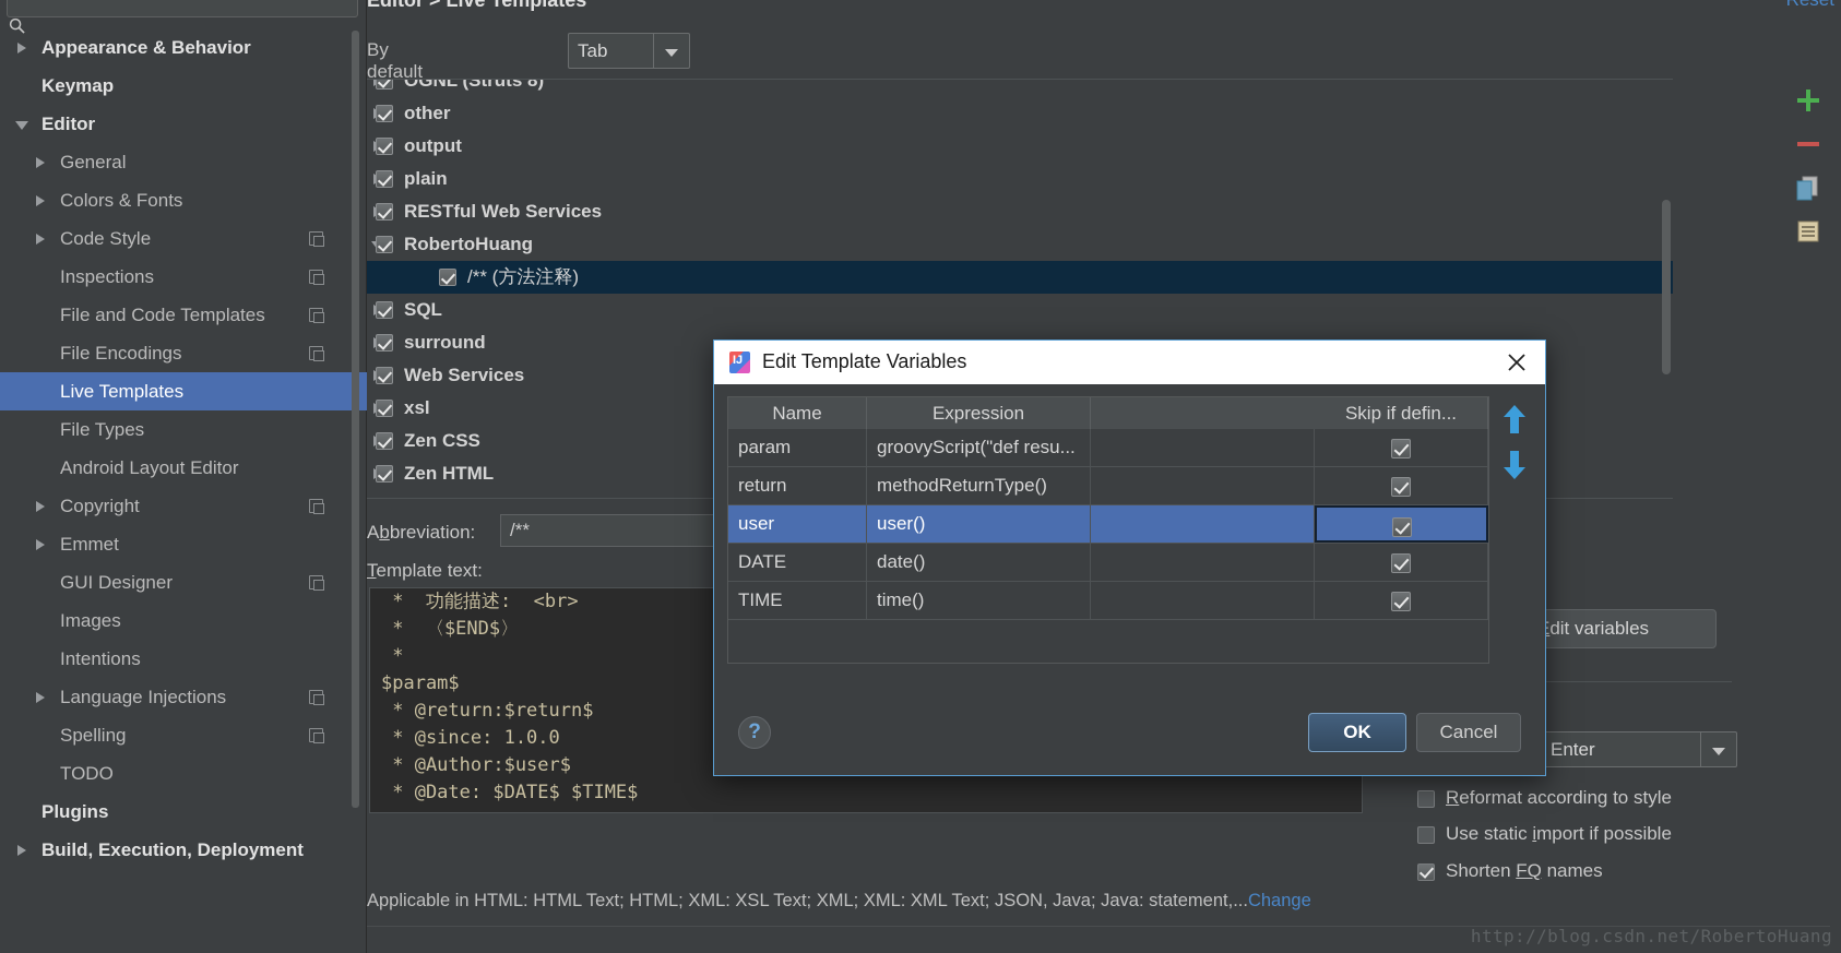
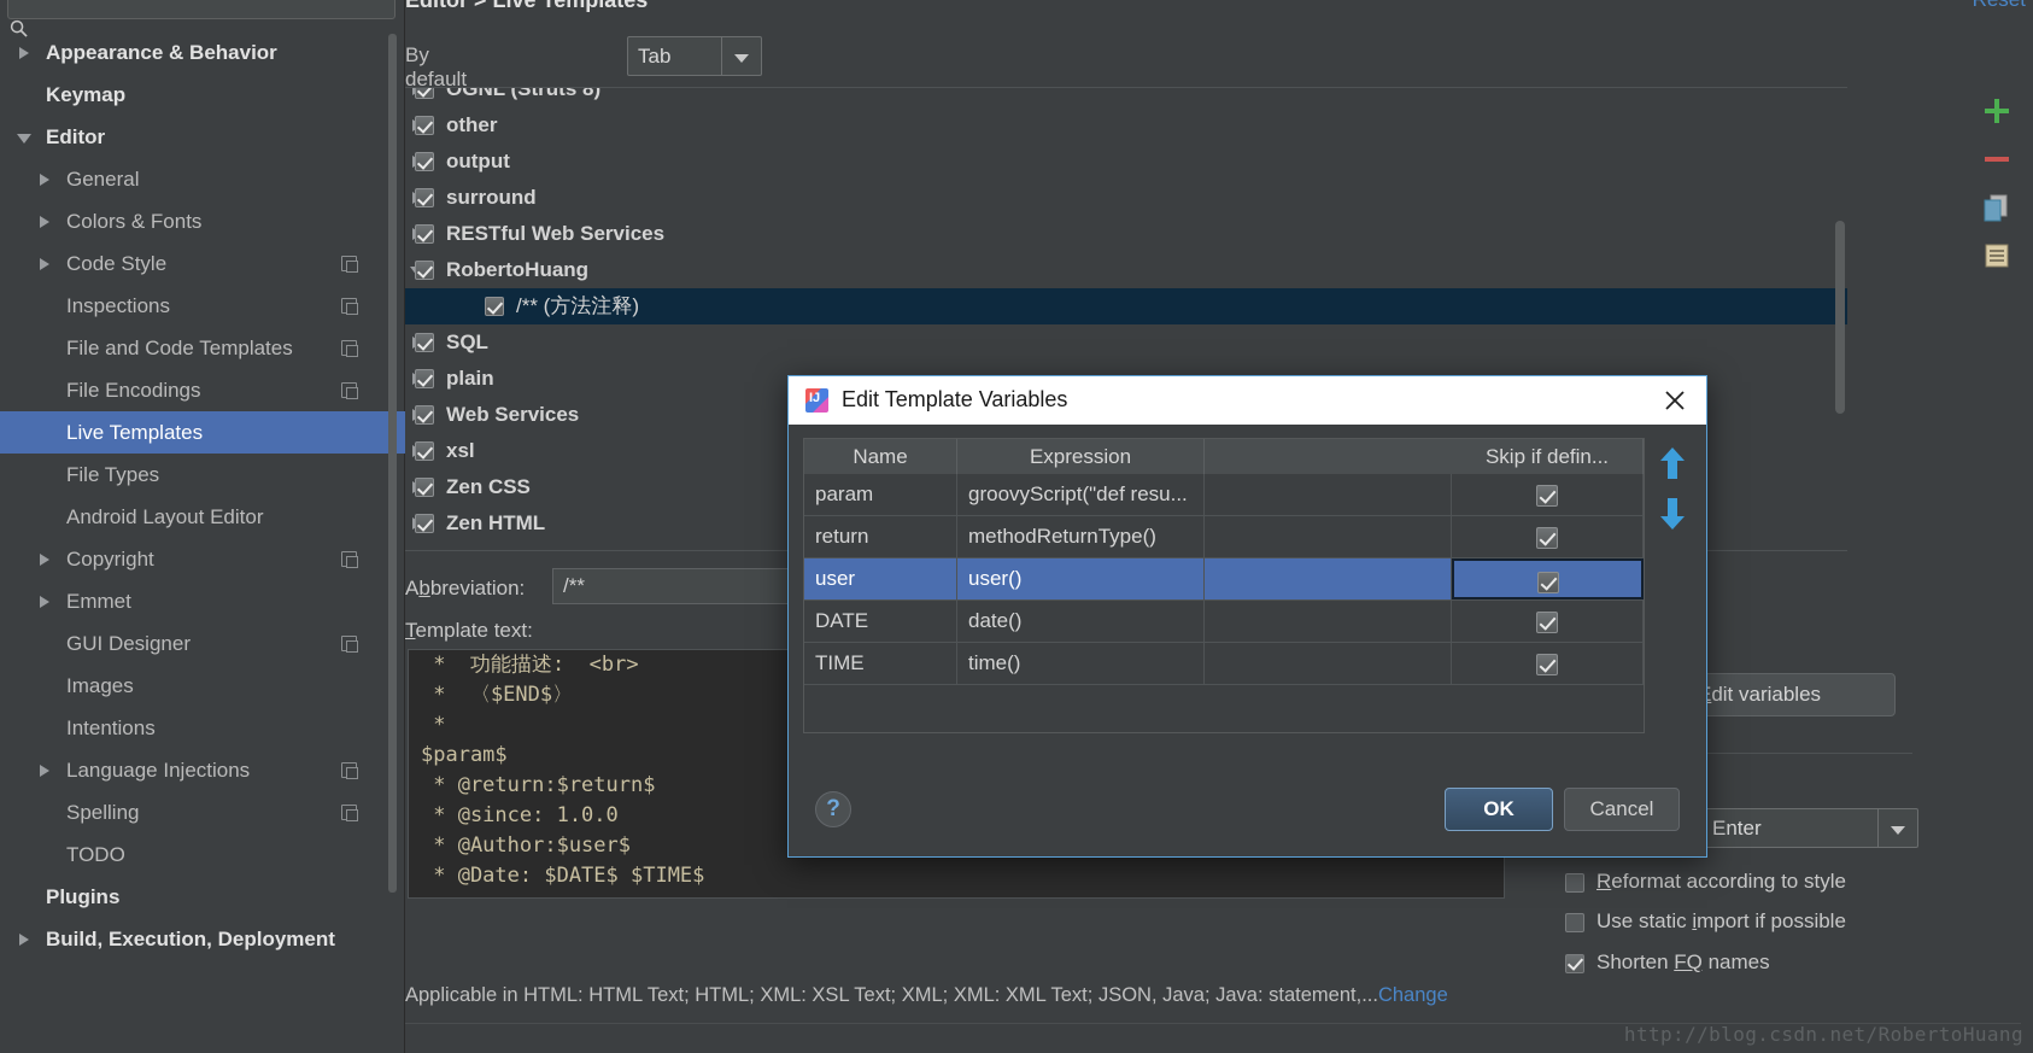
  Appearance & Behavior
  Keymap
  Editor
  General
  Colors & Fonts
  Code Style
  Inspections
  File and Code Templates
  File Encodings
  Live Templates
  File Types
  Android Layout Editor
  Copyright
  Emmet
  GUI Designer
  Images
  Intentions
  Language Injections
  Spelling
  TODO
  Plugins
  Build, Execution, Deployment
  Editor > Live Templates
  Tab
  OGNL (Struts 8)
  other
  output
- plain
+ surround
  RESTful Web Services
  RobertoHuang
  /** (方法注释)
  SQL
- surround
+ plain
  Web Services
  xsl
  Zen CSS
  Zen HTML
  Abbreviation:
  /**
  Template text:
  * 功能描述: <br>
  * 〈$END$〉
  *
  $param$
  * @return:$return$
  * @since: 1.0.0
  * @Author:$user$
  * @Date: $DATE$ $TIME$
  dit variables
  Enter
  Reformat according to style
  Use static import if possible
  Shorten FQ names
  Applicable in HTML: HTML Text; HTML; XML: XSL Text; XML; XML: XML Text; JSON, Java; Java: statement,...Change
  http://blog.csdn.net/RobertoHuang
  Edit Template Variables
  Name
  Expression
  Skip if defin...
  param
  groovyScript("def resu...
  return
  methodReturnType()
  user
  user()
  DATE
  date()
  TIME
  time()
  ?
  OK
  Cancel
